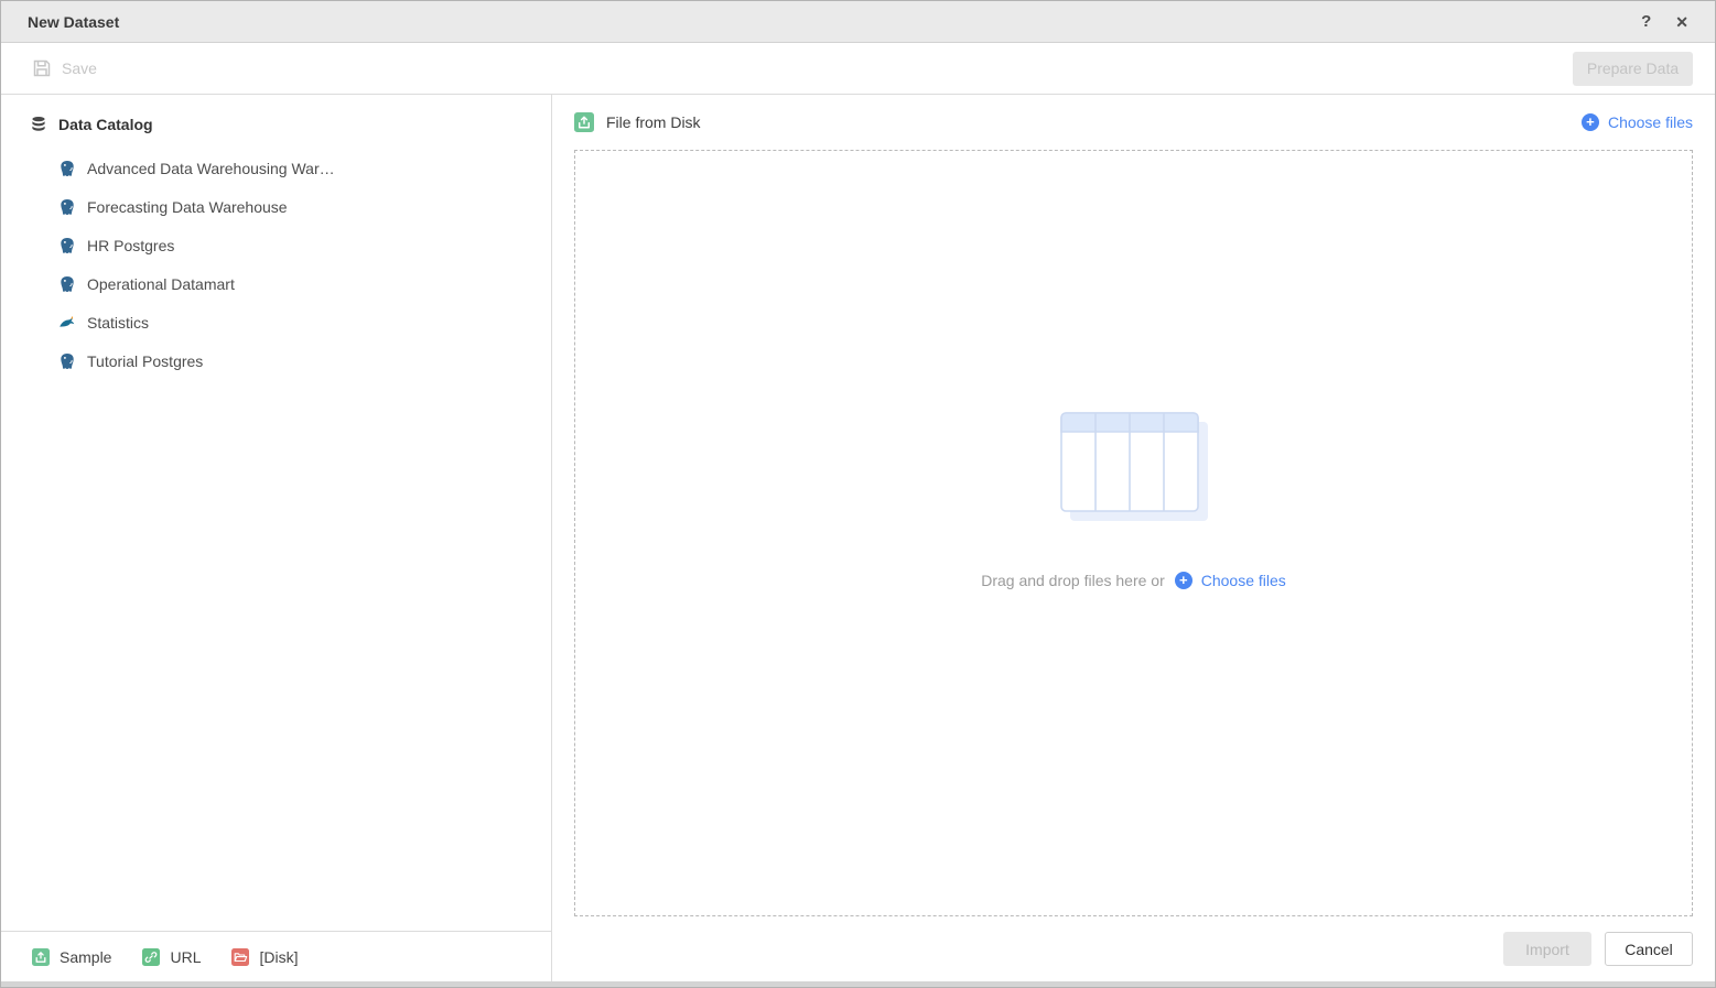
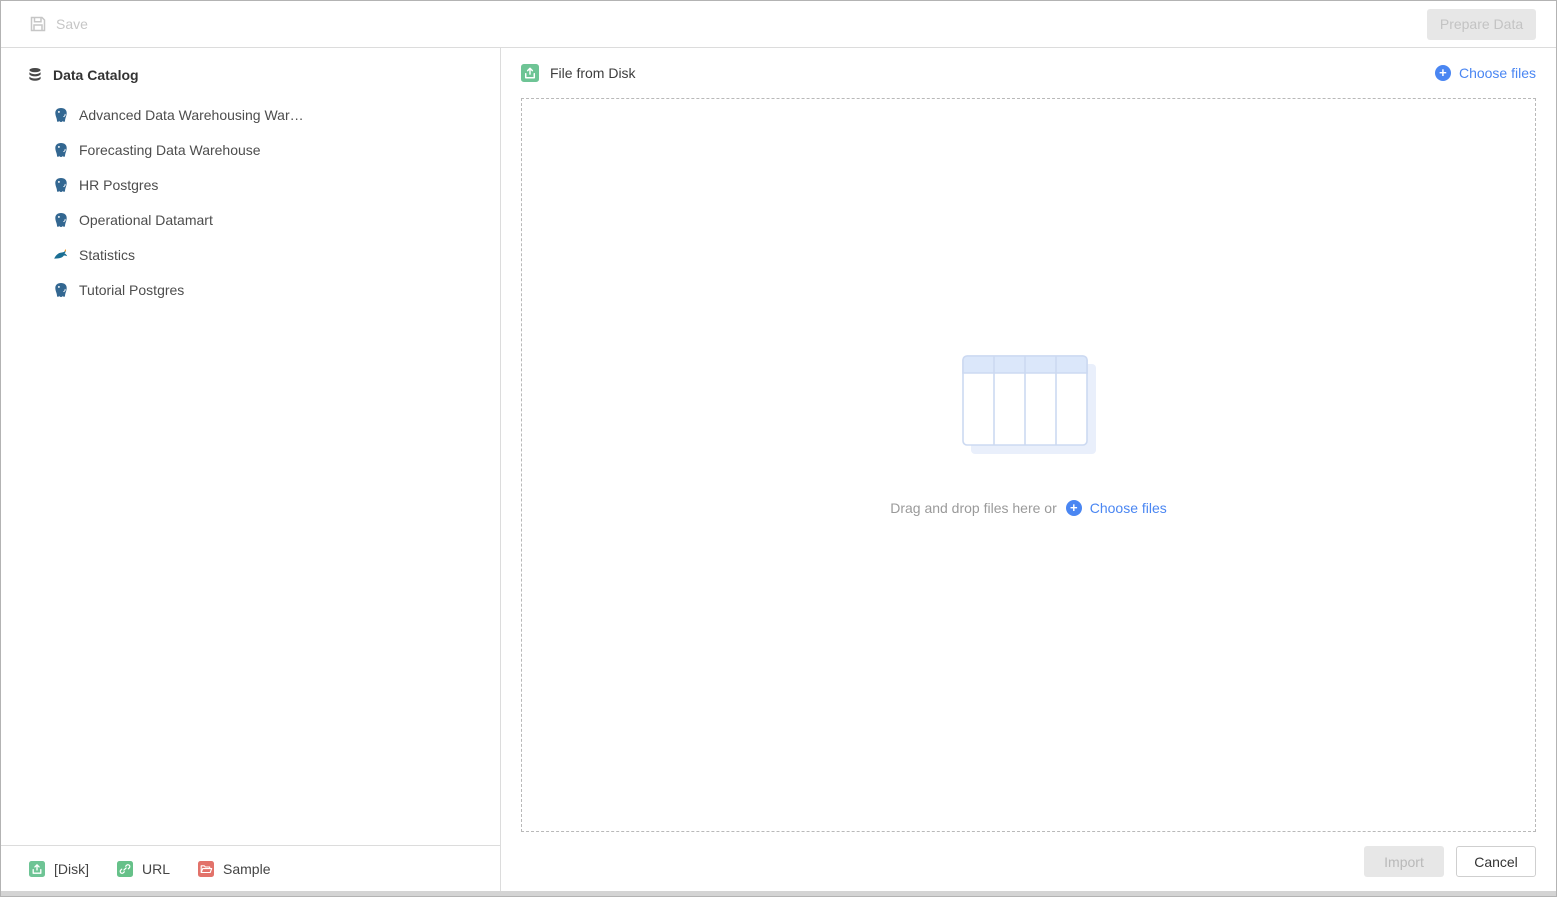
- New Dataset
- ?
- ✕
  Save
  Prepare Data
  Data Catalog
  Advanced Data Warehousing War…
  Forecasting Data Warehouse
  HR Postgres
  Operational Datamart
  Statistics
  Tutorial Postgres
- Sample
+ [Disk]
  URL
- [Disk]
+ Sample
  File from Disk
  +
  Choose files
  Drag and drop files here or
  +
  Choose files
  Import
  Cancel
